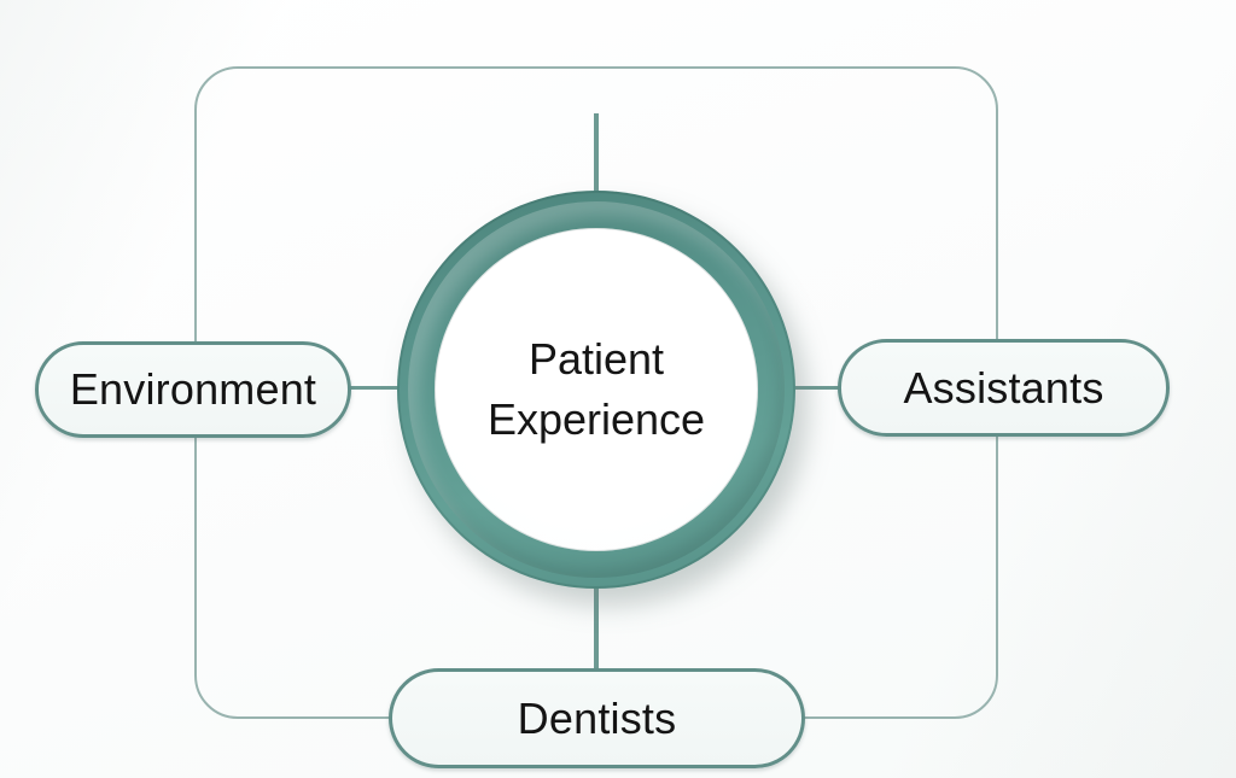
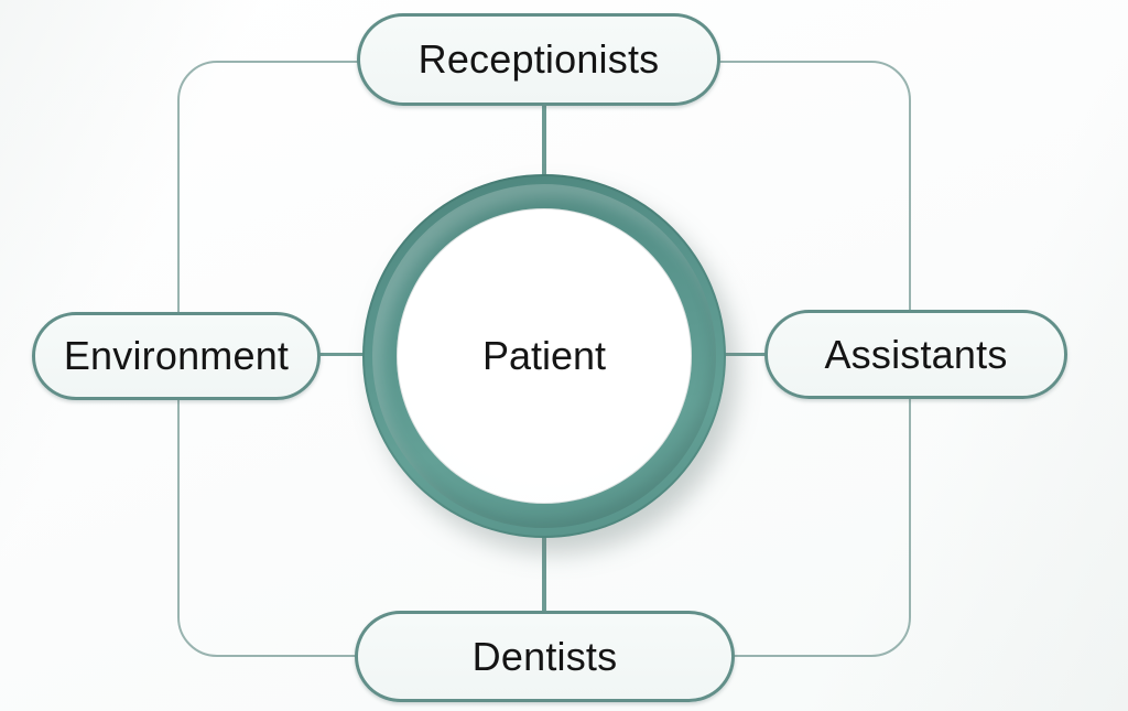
+ Receptionists
  Environment
  Assistants
  Dentists
  Patient
- Experience
